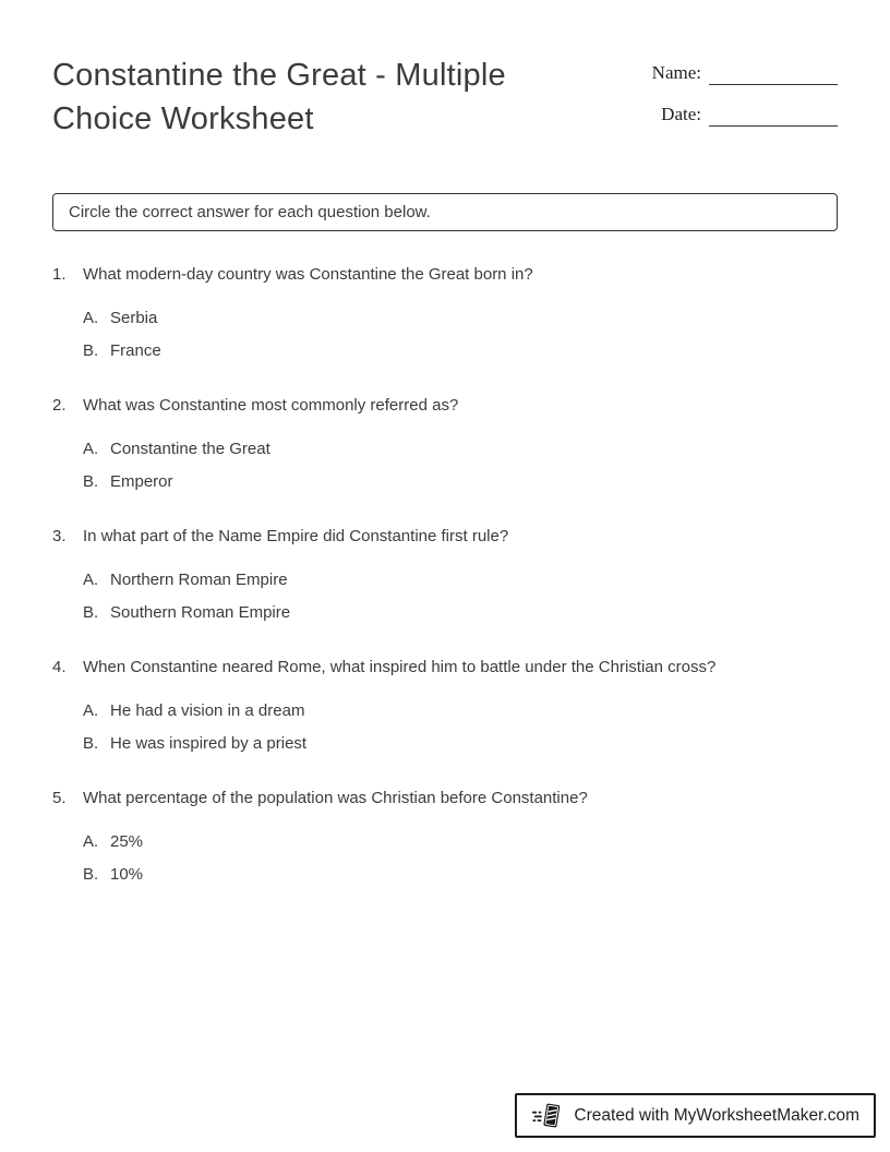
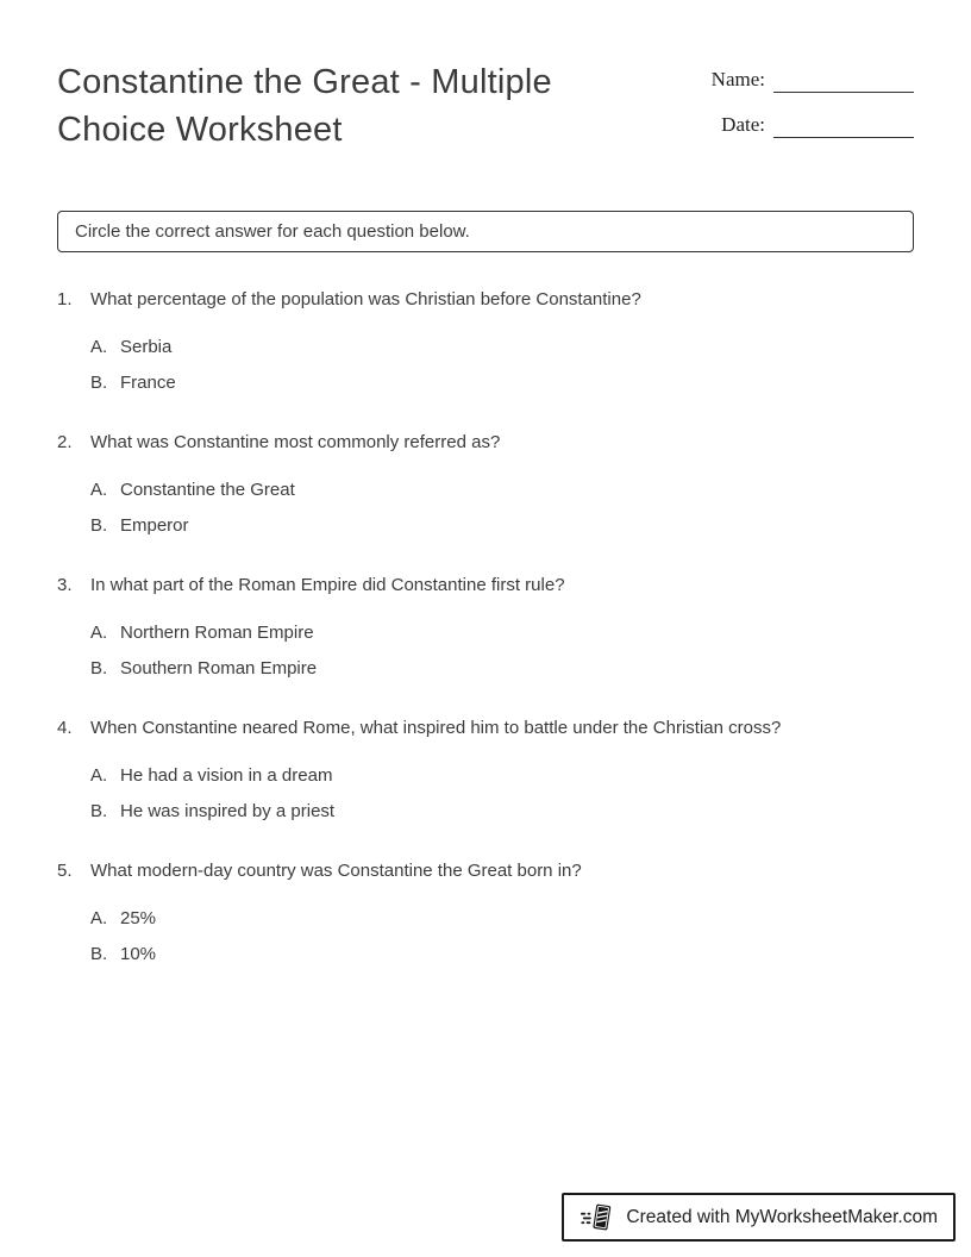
  Constantine the Great - Multiple Choice Worksheet
  Name:
  Date:
  Circle the correct answer for each question below.
  1.
- What modern-day country was Constantine the Great born in?
+ What percentage of the population was Christian before Constantine?
  A.
  Serbia
  B.
  France
  2.
  What was Constantine most commonly referred as?
  A.
  Constantine the Great
  B.
  Emperor
  3.
- In what part of the Name Empire did Constantine first rule?
+ In what part of the Roman Empire did Constantine first rule?
  A.
  Northern Roman Empire
  B.
  Southern Roman Empire
  4.
  When Constantine neared Rome, what inspired him to battle under the Christian cross?
  A.
  He had a vision in a dream
  B.
  He was inspired by a priest
  5.
- What percentage of the population was Christian before Constantine?
+ What modern-day country was Constantine the Great born in?
  A.
  25%
  B.
  10%
  Created with MyWorksheetMaker.com
